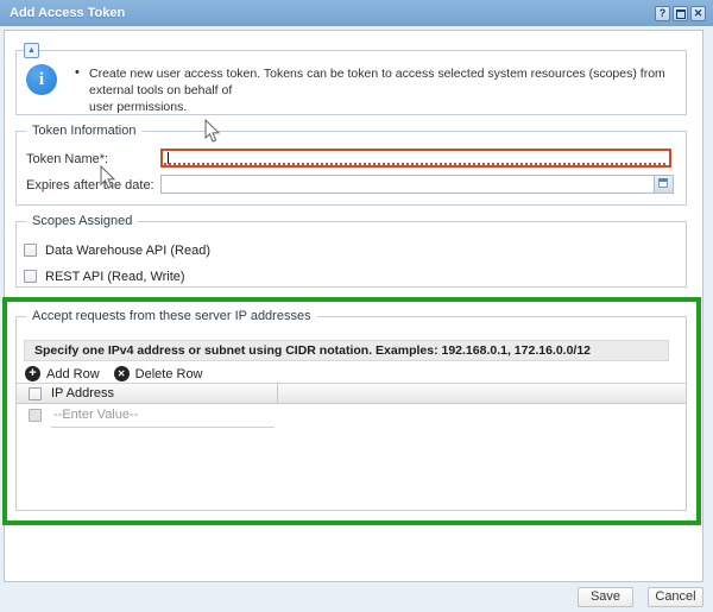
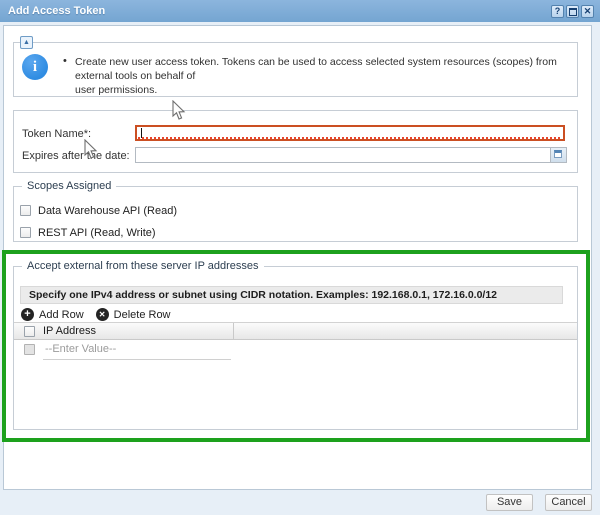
  Add Access Token
  ?
  ✕
  i
  •
- Create new user access token. Tokens can be token to access selected system resources (scopes) from external tools on behalf of
+ Create new user access token. Tokens can be used to access selected system resources (scopes) from external tools on behalf of
  user permissions.
- Token Information
  Token Name*:
  Expires after te date:
  Scopes Assigned
  Data Warehouse API (Read)
  REST API (Read, Write)
- Accept requests from these server IP addresses
+ Accept external from these server IP addresses
  Specify one IPv4 address or subnet using CIDR notation. Examples: 192.168.0.1, 172.16.0.0/12
  +
  Add Row
  ✕
  Delete Row
  IP Address
  --Enter Value--
  Save
  Cancel
